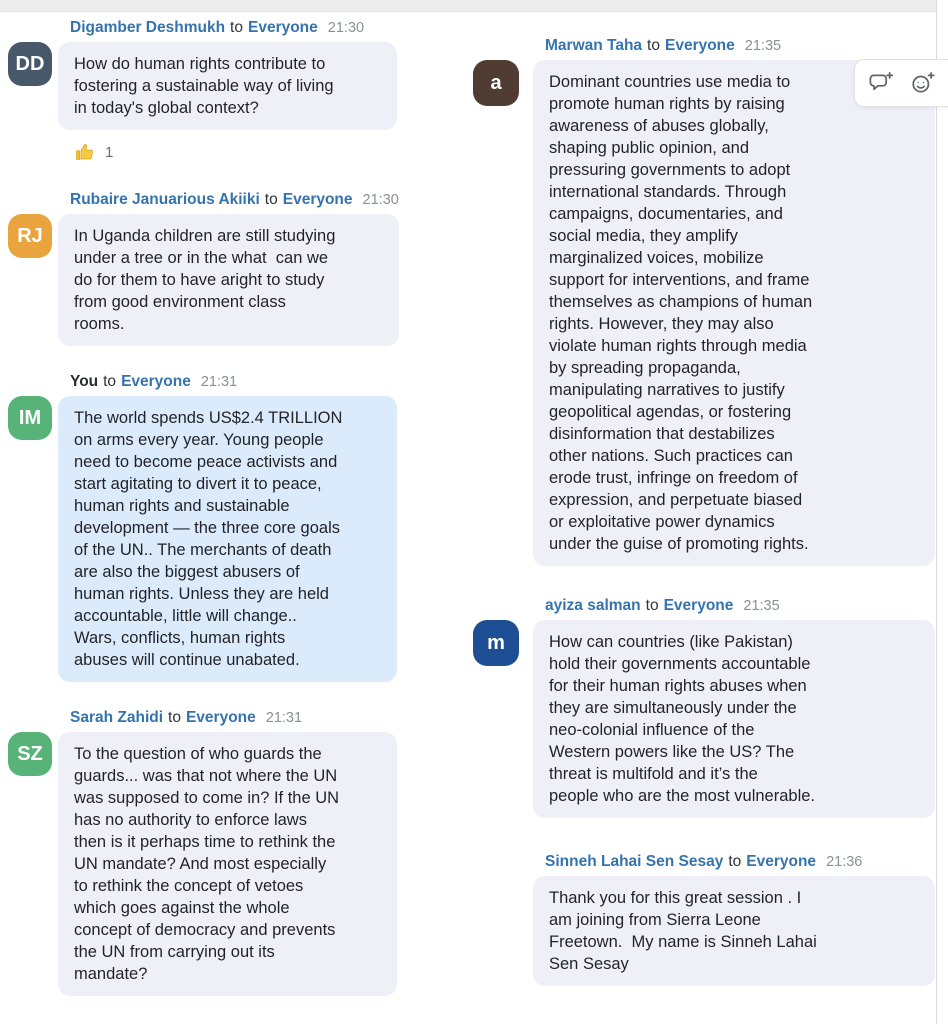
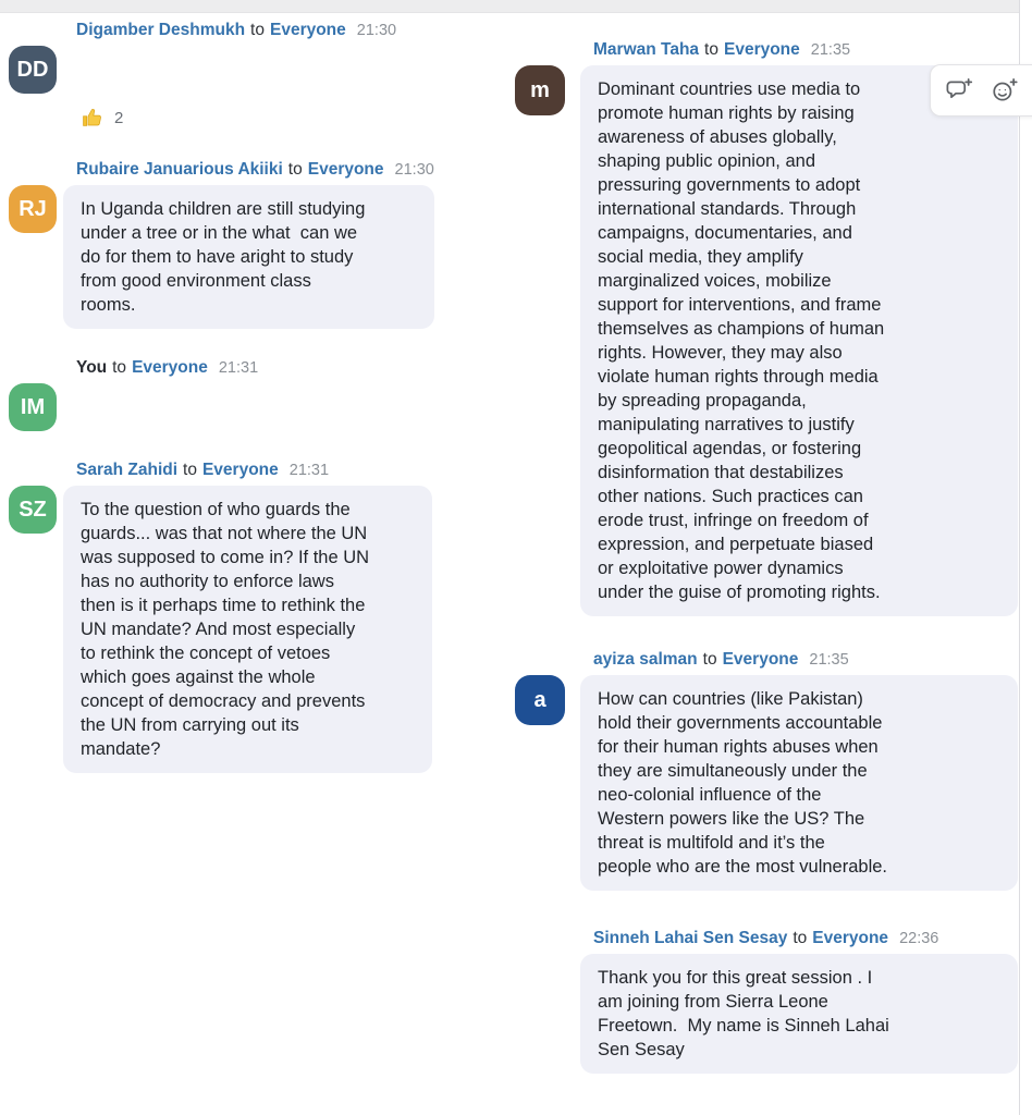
  DD
  Digamber Deshmukh to Everyone 21:30
- How do human rights contribute to
- fostering a sustainable way of living
- in today's global context?
- 1
+ 2
  RJ
  Rubaire Januarious Akiiki to Everyone 21:30
  In Uganda children are still studying
  under a tree or in the what can we
  do for them to have aright to study
  from good environment class
  rooms.
  IM
  You to Everyone 21:31
- The world spends US$2.4 TRILLION
- on arms every year. Young people
- need to become peace activists and
- start agitating to divert it to peace,
- human rights and sustainable
- development — the three core goals
- of the UN.. The merchants of death
- are also the biggest abusers of
- human rights. Unless they are held
- accountable, little will change..
- Wars, conflicts, human rights
- abuses will continue unabated.
  SZ
  Sarah Zahidi to Everyone 21:31
  To the question of who guards the
  guards... was that not where the UN
  was supposed to come in? If the UN
  has no authority to enforce laws
  then is it perhaps time to rethink the
  UN mandate? And most especially
  to rethink the concept of vetoes
  which goes against the whole
  concept of democracy and prevents
  the UN from carrying out its
  mandate?
- a
+ m
  Marwan Taha to Everyone 21:35
  Dominant countries use media to
  promote human rights by raising
  awareness of abuses globally,
  shaping public opinion, and
  pressuring governments to adopt
  international standards. Through
  campaigns, documentaries, and
  social media, they amplify
  marginalized voices, mobilize
  support for interventions, and frame
  themselves as champions of human
  rights. However, they may also
  violate human rights through media
  by spreading propaganda,
  manipulating narratives to justify
  geopolitical agendas, or fostering
  disinformation that destabilizes
  other nations. Such practices can
  erode trust, infringe on freedom of
  expression, and perpetuate biased
  or exploitative power dynamics
  under the guise of promoting rights.
- m
+ a
  ayiza salman to Everyone 21:35
  How can countries (like Pakistan)
  hold their governments accountable
  for their human rights abuses when
  they are simultaneously under the
  neo-colonial influence of the
  Western powers like the US? The
  threat is multifold and it’s the
  people who are the most vulnerable.
- Sinneh Lahai Sen Sesay to Everyone 21:36
+ Sinneh Lahai Sen Sesay to Everyone 22:36
  Thank you for this great session . I
  am joining from Sierra Leone
  Freetown. My name is Sinneh Lahai
  Sen Sesay
